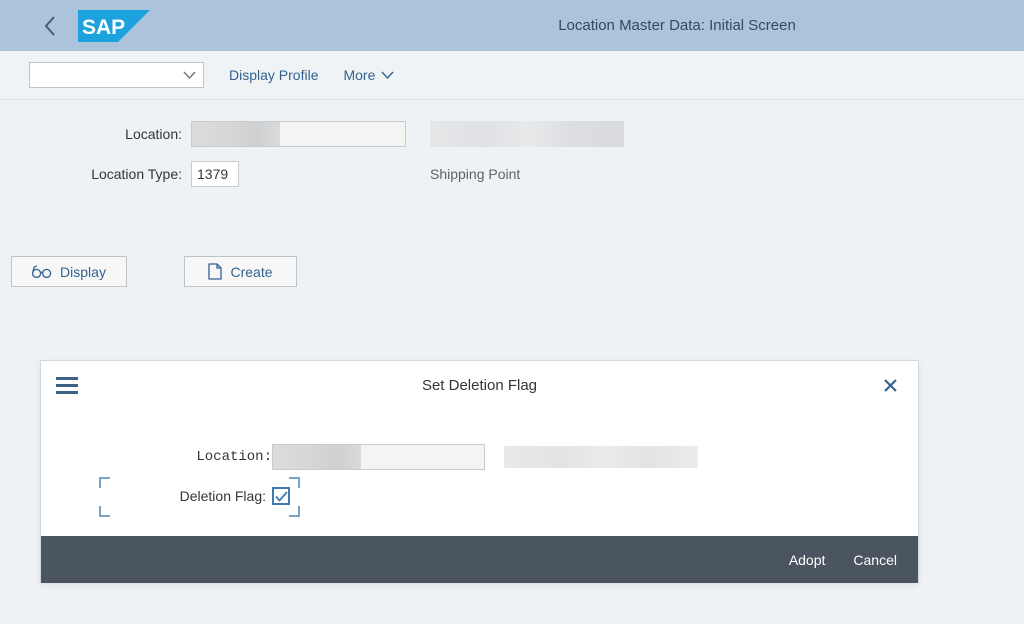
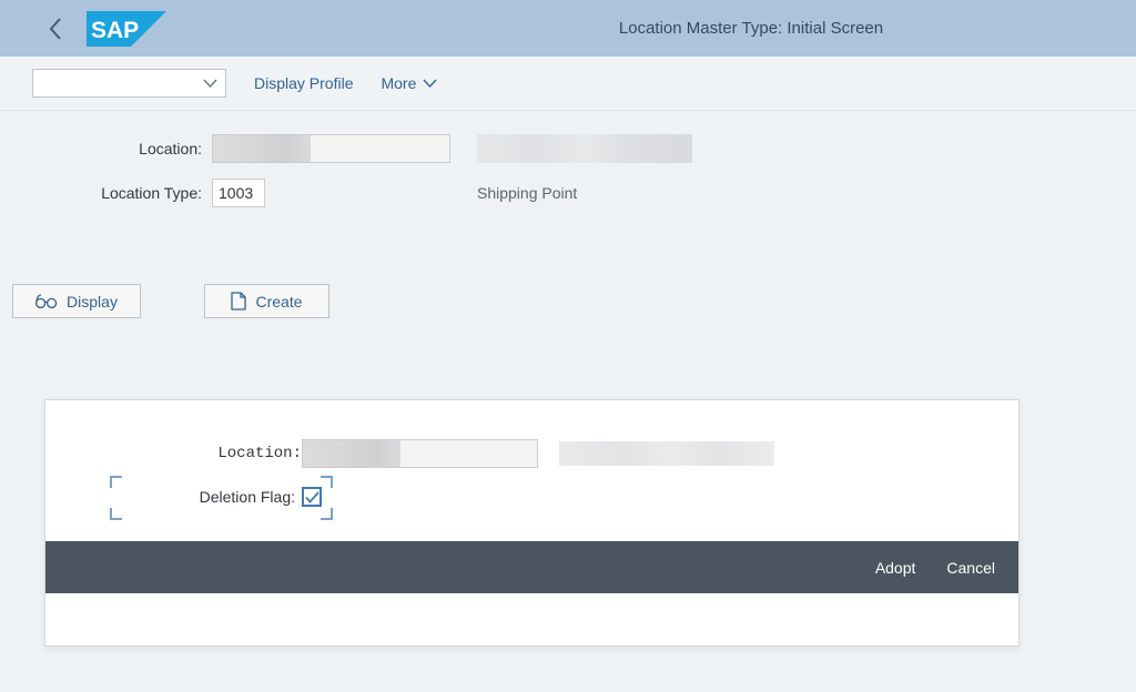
  SAP
- Location Master Data: Initial Screen
+ Location Master Type: Initial Screen
  Display Profile
  More
  Location:
  Location Type:
- 1379
+ 1003
  Shipping Point
  Display
  Create
- Set Deletion Flag
  Location:
  Deletion Flag:
  Adopt
  Cancel
